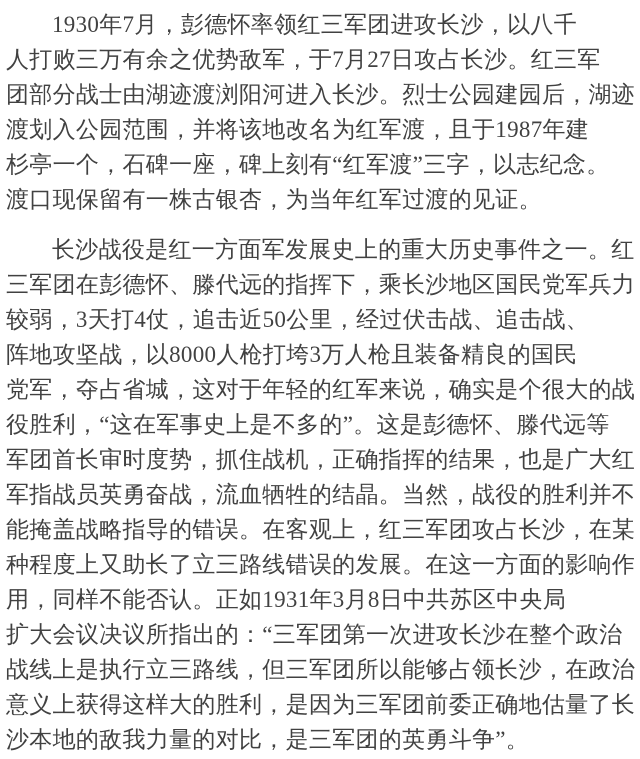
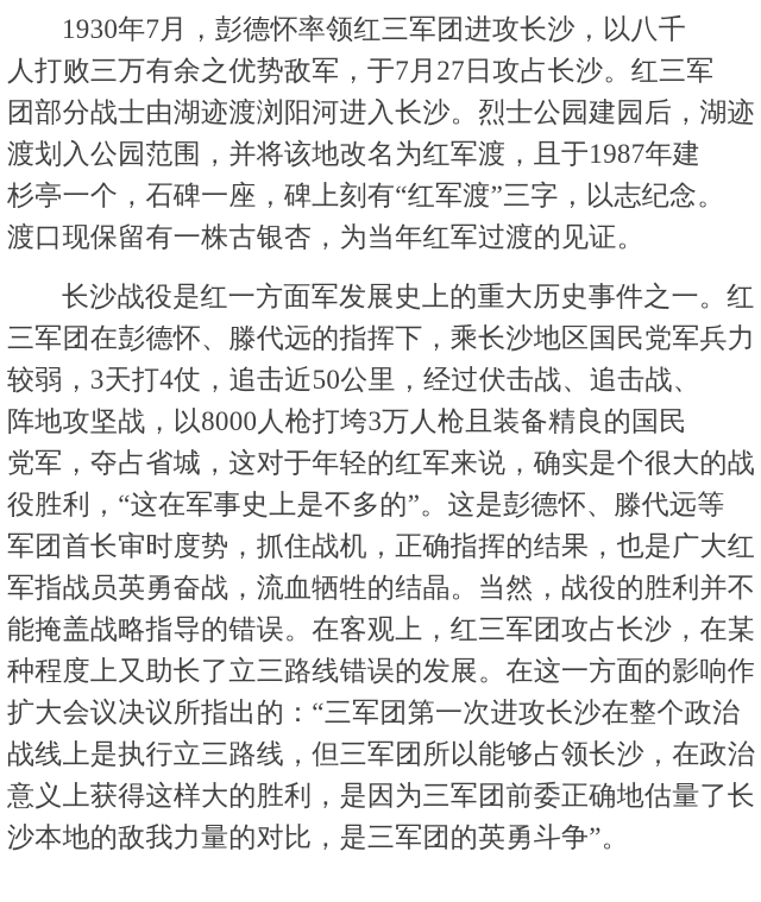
  1930年7月，彭德怀率领红三军团进攻长沙，以八千
  人打败三万有余之优势敌军，于7月27日攻占长沙。红三军
  团部分战士由湖迹渡浏阳河进入长沙。烈士公园建园后，湖迹
  渡划入公园范围，并将该地改名为红军渡，且于1987年建
  杉亭一个，石碑一座，碑上刻有“红军渡”三字，以志纪念。
  渡口现保留有一株古银杏，为当年红军过渡的见证。
  长沙战役是红一方面军发展史上的重大历史事件之一。红
  三军团在彭德怀、滕代远的指挥下，乘长沙地区国民党军兵力
  较弱，3天打4仗，追击近50公里，经过伏击战、追击战、
  阵地攻坚战，以8000人枪打垮3万人枪且装备精良的国民
  党军，夺占省城，这对于年轻的红军来说，确实是个很大的战
  役胜利，“这在军事史上是不多的”。这是彭德怀、滕代远等
  军团首长审时度势，抓住战机，正确指挥的结果，也是广大红
  军指战员英勇奋战，流血牺牲的结晶。当然，战役的胜利并不
  能掩盖战略指导的错误。在客观上，红三军团攻占长沙，在某
  种程度上又助长了立三路线错误的发展。在这一方面的影响作
- 用，同样不能否认。正如1931年3月8日中共苏区中央局
  扩大会议决议所指出的：“三军团第一次进攻长沙在整个政治
  战线上是执行立三路线，但三军团所以能够占领长沙，在政治
  意义上获得这样大的胜利，是因为三军团前委正确地估量了长
  沙本地的敌我力量的对比，是三军团的英勇斗争”。
